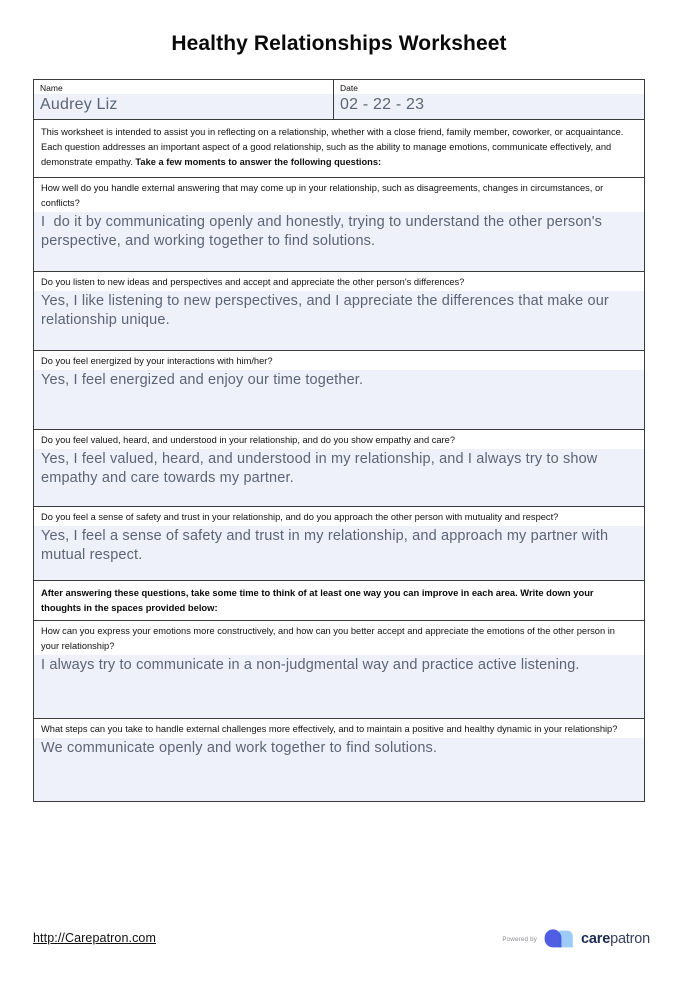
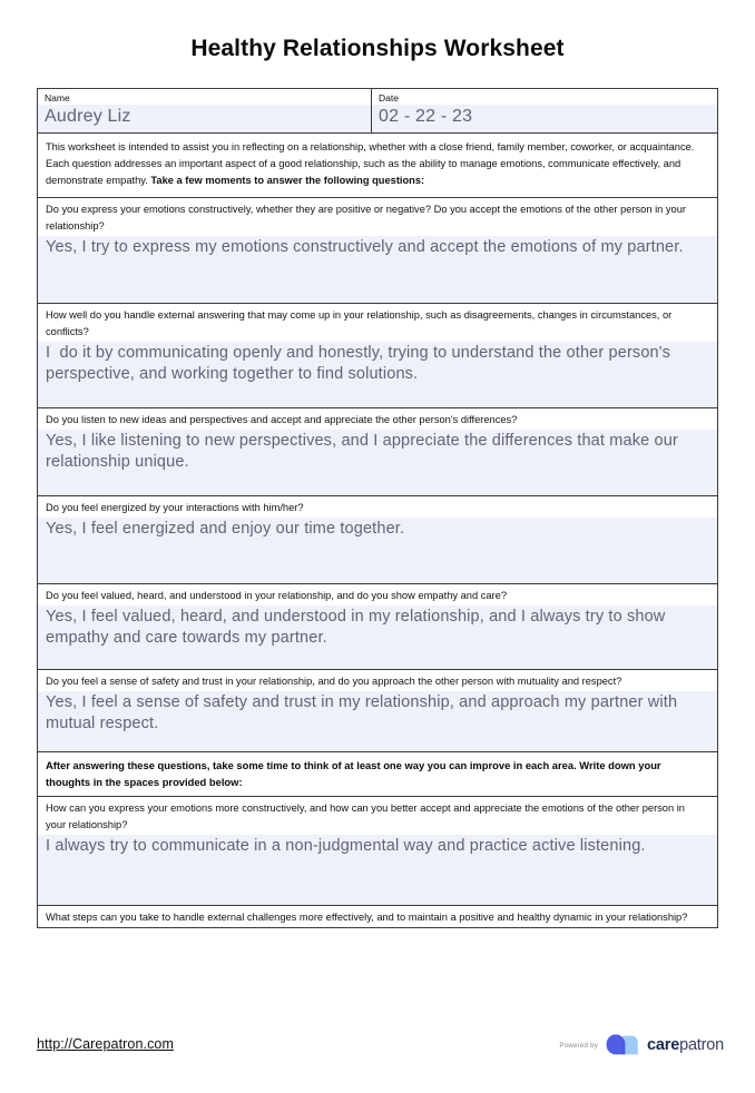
  Healthy Relationships Worksheet
  Name
  Audrey Liz
  Date
  02 - 22 - 23
  This worksheet is intended to assist you in reflecting on a relationship, whether with a close friend, family member, coworker, or acquaintance. Each question addresses an important aspect of a good relationship, such as the ability to manage emotions, communicate effectively, and demonstrate empathy. Take a few moments to answer the following questions:
+ Do you express your emotions constructively, whether they are positive or negative? Do you accept the emotions of the other person in your relationship?
+ Yes, I try to express my emotions constructively and accept the emotions of my partner.
  How well do you handle external answering that may come up in your relationship, such as disagreements, changes in circumstances, or conflicts?
  I do it by communicating openly and honestly, trying to understand the other person's perspective, and working together to find solutions.
  Do you listen to new ideas and perspectives and accept and appreciate the other person's differences?
  Yes, I like listening to new perspectives, and I appreciate the differences that make our relationship unique.
  Do you feel energized by your interactions with him/her?
  Yes, I feel energized and enjoy our time together.
  Do you feel valued, heard, and understood in your relationship, and do you show empathy and care?
  Yes, I feel valued, heard, and understood in my relationship, and I always try to show empathy and care towards my partner.
  Do you feel a sense of safety and trust in your relationship, and do you approach the other person with mutuality and respect?
  Yes, I feel a sense of safety and trust in my relationship, and approach my partner with mutual respect.
  After answering these questions, take some time to think of at least one way you can improve in each area. Write down your thoughts in the spaces provided below:
  How can you express your emotions more constructively, and how can you better accept and appreciate the emotions of the other person in your relationship?
  I always try to communicate in a non-judgmental way and practice active listening.
  What steps can you take to handle external challenges more effectively, and to maintain a positive and healthy dynamic in your relationship?
- We communicate openly and work together to find solutions.
  http://Carepatron.com
  carepatron
